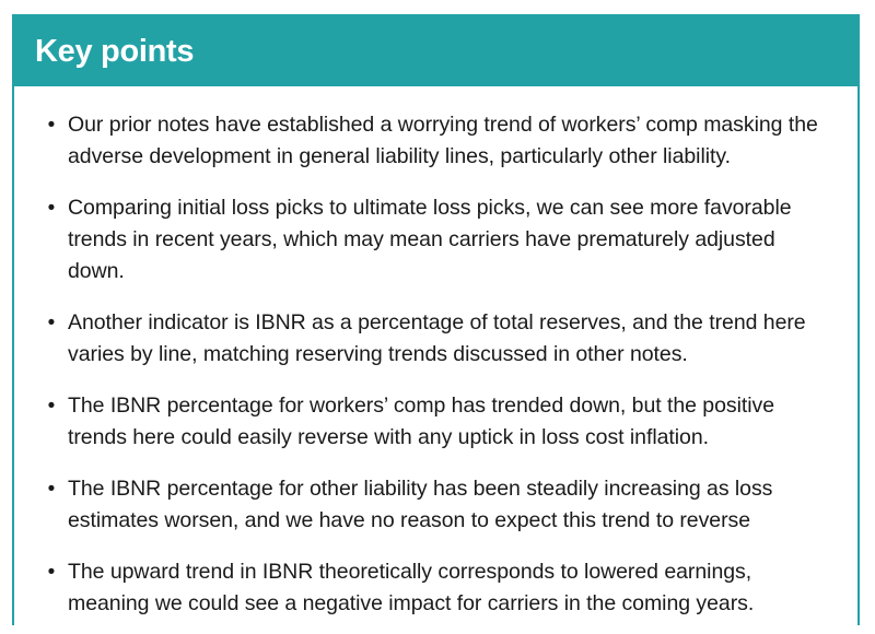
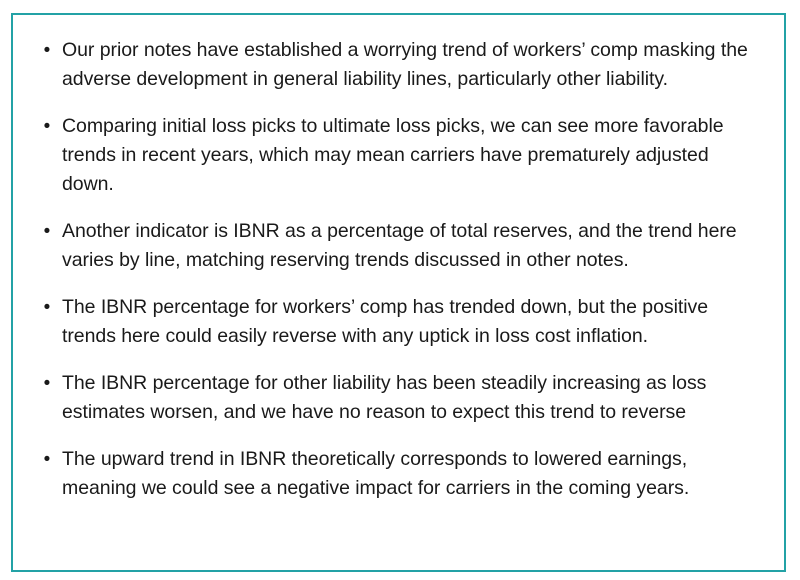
- Key points
  •
  Our prior notes have established a worrying trend of workers’ comp masking the adverse development in general liability lines, particularly other liability.
  •
  Comparing initial loss picks to ultimate loss picks, we can see more favorable trends in recent years, which may mean carriers have prematurely adjusted down.
  •
  Another indicator is IBNR as a percentage of total reserves, and the trend here varies by line, matching reserving trends discussed in other notes.
  •
  The IBNR percentage for workers’ comp has trended down, but the positive trends here could easily reverse with any uptick in loss cost inflation.
  •
  The IBNR percentage for other liability has been steadily increasing as loss estimates worsen, and we have no reason to expect this trend to reverse
  •
  The upward trend in IBNR theoretically corresponds to lowered earnings, meaning we could see a negative impact for carriers in the coming years.
